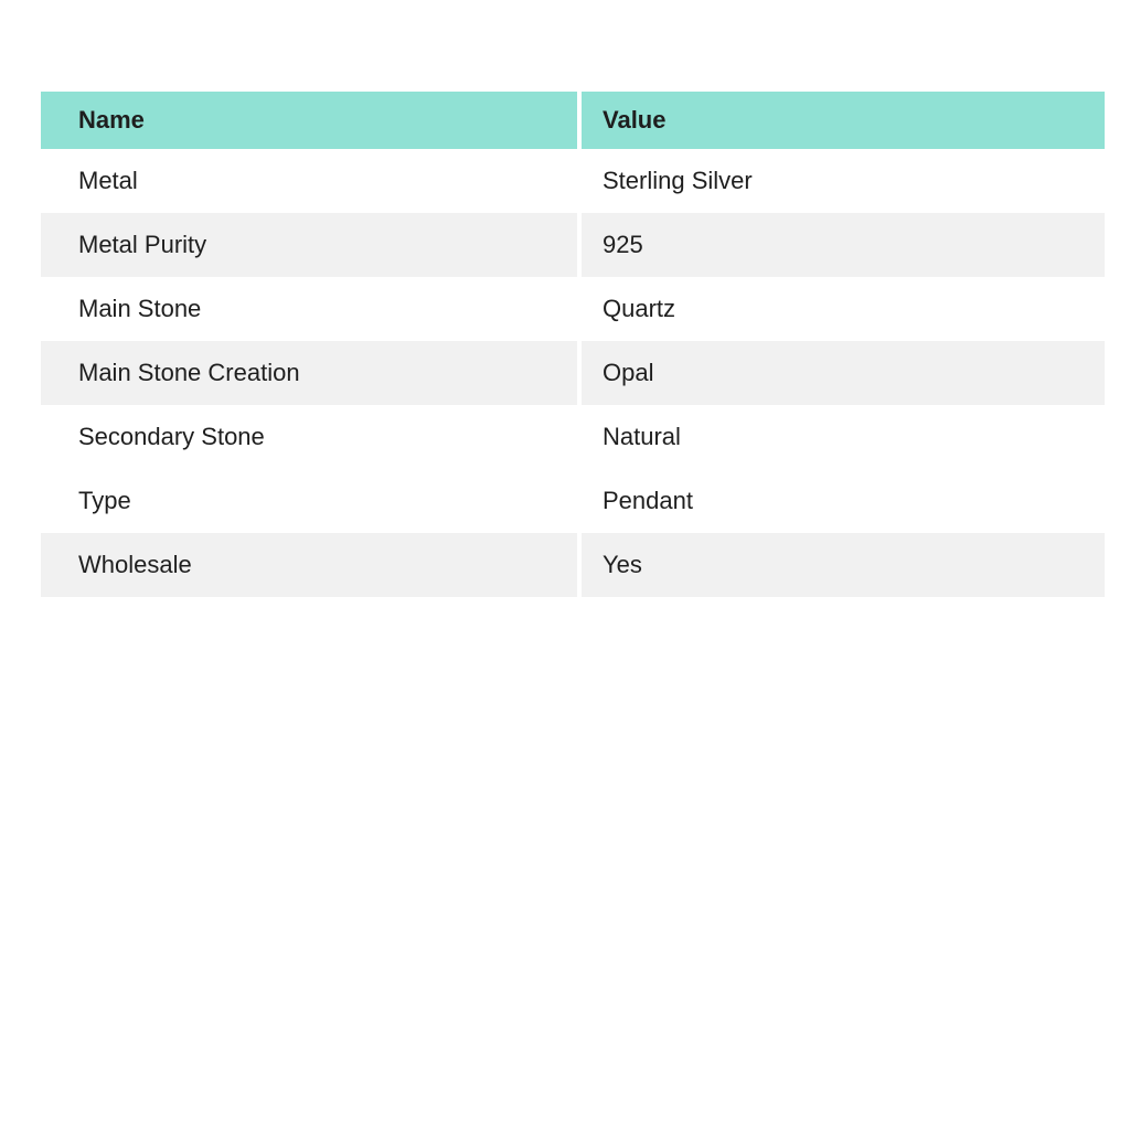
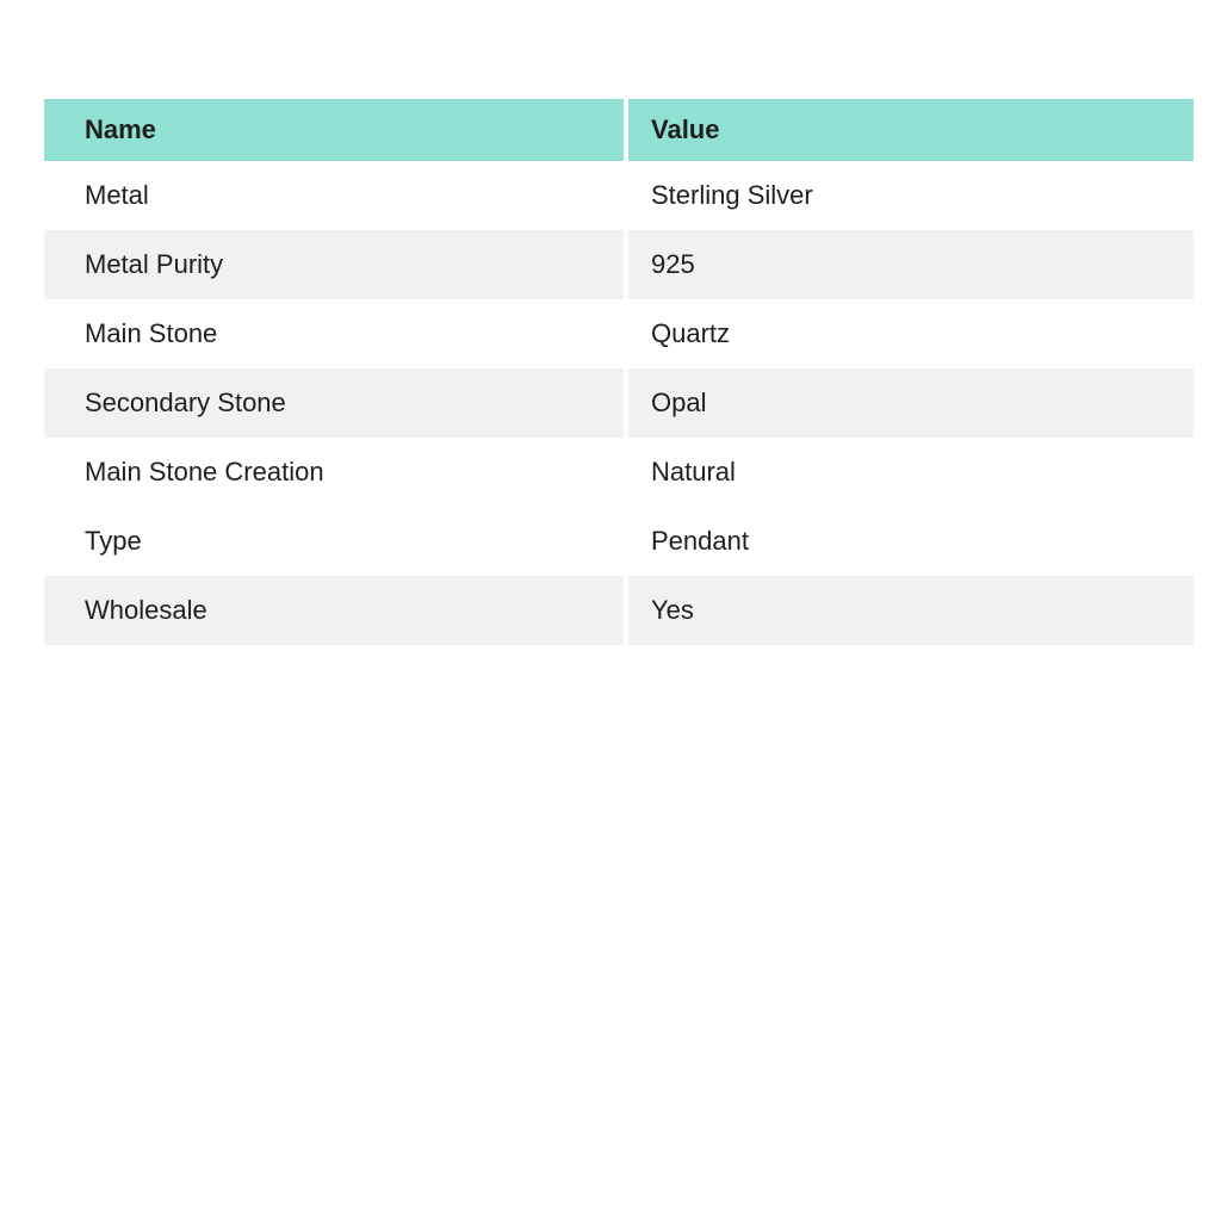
  Name
  Value
  Metal
  Sterling Silver
  Metal Purity
  925
  Main Stone
  Quartz
- Main Stone Creation
+ Secondary Stone
  Opal
- Secondary Stone
+ Main Stone Creation
  Natural
  Type
  Pendant
  Wholesale
  Yes
